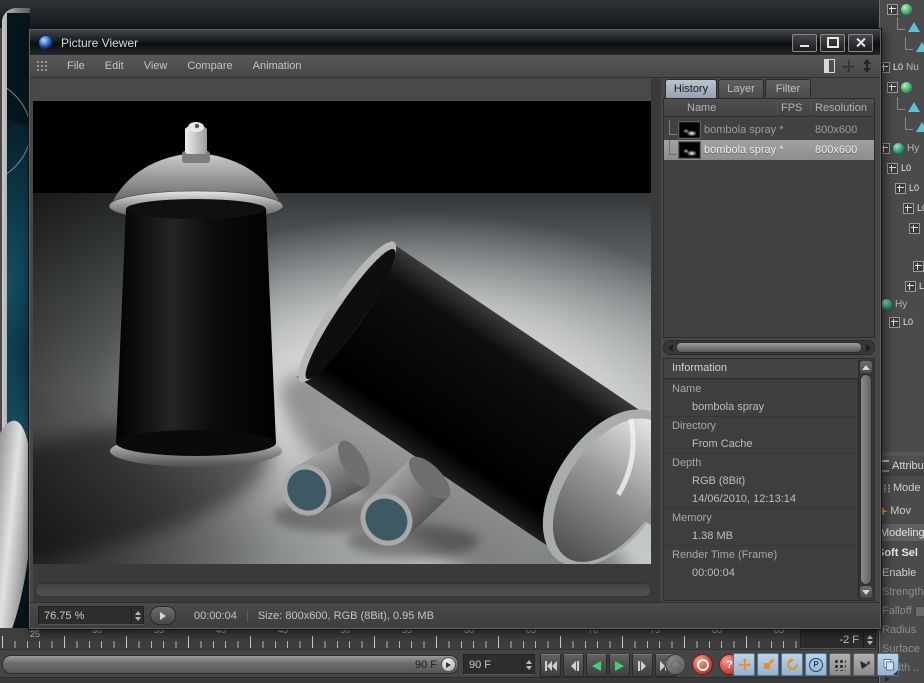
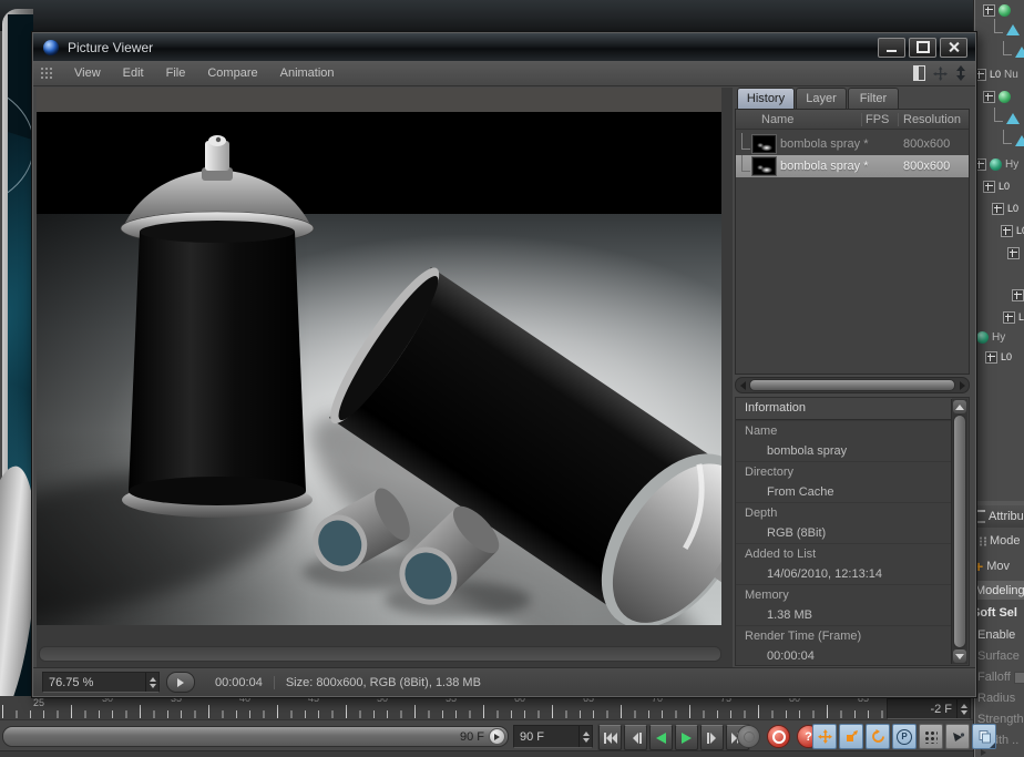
  L0
  Nu
  Hy
  L0
  L0
  Hy
  L0
  Attribu
  Mode
  +
  Mov
  Modeling
  oft Sel
  Enable
- Strength
+ Surface
  Falloff
  Radius
- Surface
+ Strength
  25
  30
  35
  40
  45
  50
  55
  60
  65
  70
  75
  80
  85
  -2 F
  90 F
  90 F
  ?
  P
  Picture Viewer
- File
+ View
  Edit
- View
+ File
  Compare
  Animation
  History
  Layer
  Filter
  Name
  FPS
  Resolution
  bombola spray *
  800x600
  bombola spray *
  800x600
  Information
  Name
  bombola spray
  Directory
  From Cache
  Depth
  RGB (8Bit)
+ Added to List
  14/06/2010, 12:13:14
  Memory
  1.38 MB
  Render Time (Frame)
  00:00:04
  76.75 %
  00:00:04
- Size: 800x600, RGB (8Bit), 0.95 MB
+ Size: 800x600, RGB (8Bit), 1.38 MB
